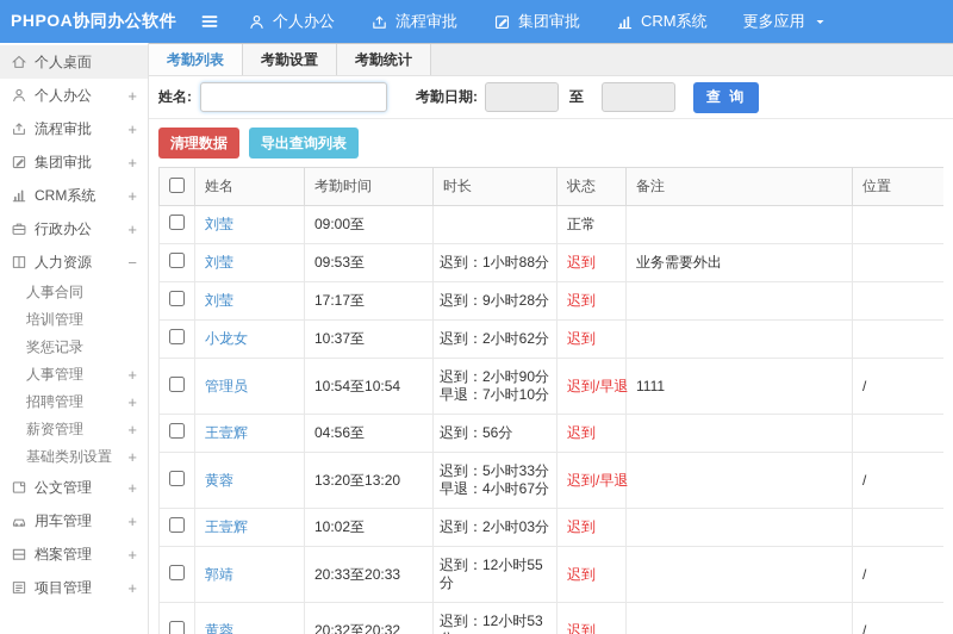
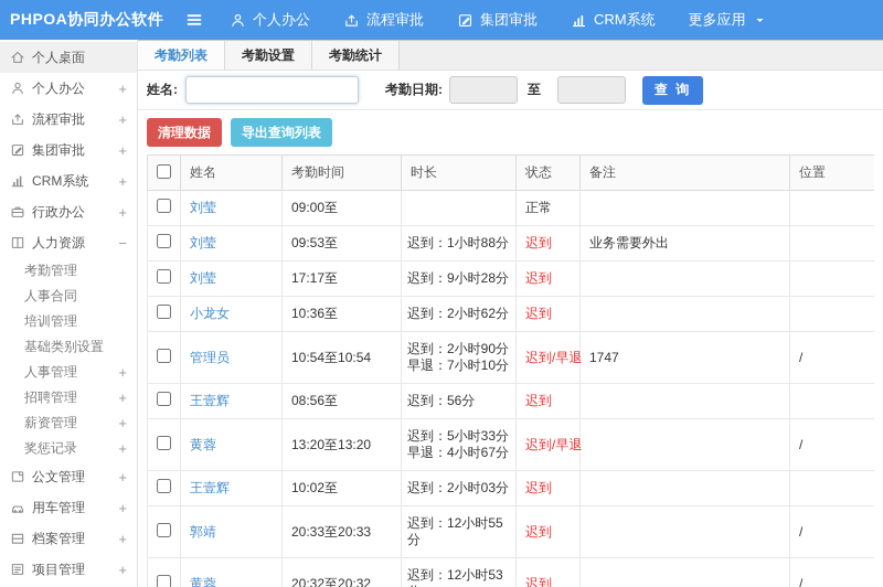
  PHPOA协同办公软件
  个人办公
  流程审批
  集团审批
  CRM系统
  更多应用
  个人桌面
  个人办公
  +
  流程审批
  +
  集团审批
  +
  CRM系统
  +
  行政办公
  +
  人力资源
  −
+ 考勤管理
  人事合同
  培训管理
- 奖惩记录
+ 基础类别设置
  人事管理
  +
  招聘管理
  +
  薪资管理
  +
- 基础类别设置
+ 奖惩记录
  +
  公文管理
  +
  用车管理
  +
  档案管理
  +
  项目管理
  +
  考勤列表
  考勤设置
  考勤统计
  姓名:
  考勤日期:
  至
  查 询
  清理数据
  导出查询列表
  	姓名	考勤时间	时长	状态	备注	位置
  	刘莹	09:00至		正常
  	刘莹	09:53至	迟到：1小时88分	迟到	业务需要外出
  	刘莹	17:17至	迟到：9小时28分	迟到
- 	小龙女	10:37至	迟到：2小时62分	迟到
+ 	小龙女	10:36至	迟到：2小时62分	迟到
- 	管理员	10:54至10:54	迟到：2小时90分早退：7小时10分	迟到/早退	1111	/
+ 	管理员	10:54至10:54	迟到：2小时90分早退：7小时10分	迟到/早退	1747	/
- 	王壹辉	04:56至	迟到：56分	迟到
+ 	王壹辉	08:56至	迟到：56分	迟到
  	黄蓉	13:20至13:20	迟到：5小时33分早退：4小时67分	迟到/早退		/
  	王壹辉	10:02至	迟到：2小时03分	迟到
  	郭靖	20:33至20:33	迟到：12小时55分	迟到		/
  	黄蓉	20:32至20:32	迟到：12小时53	迟到		/
